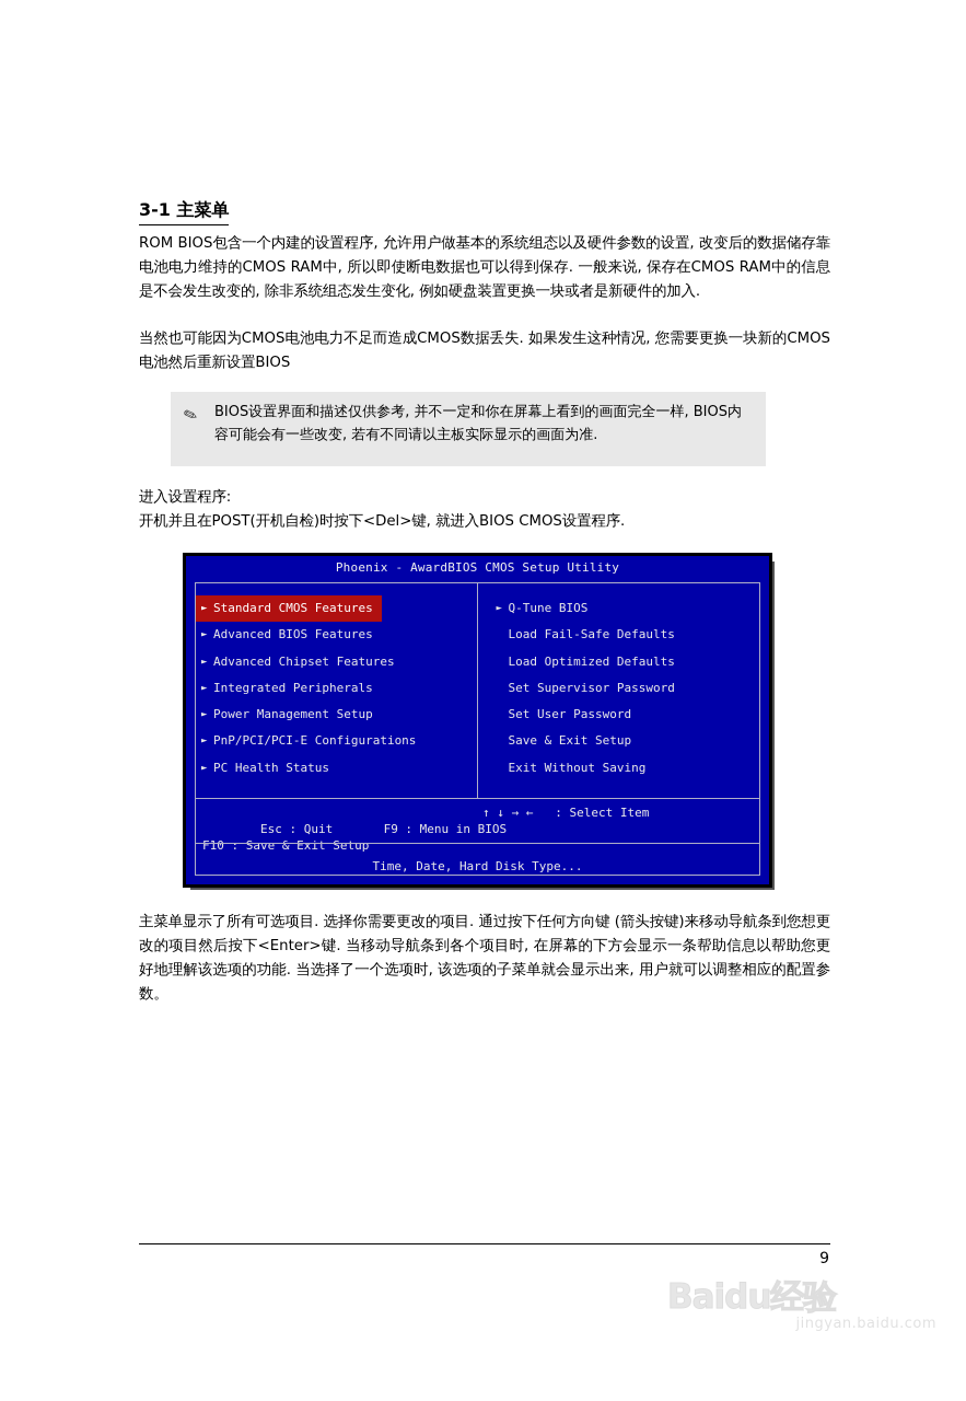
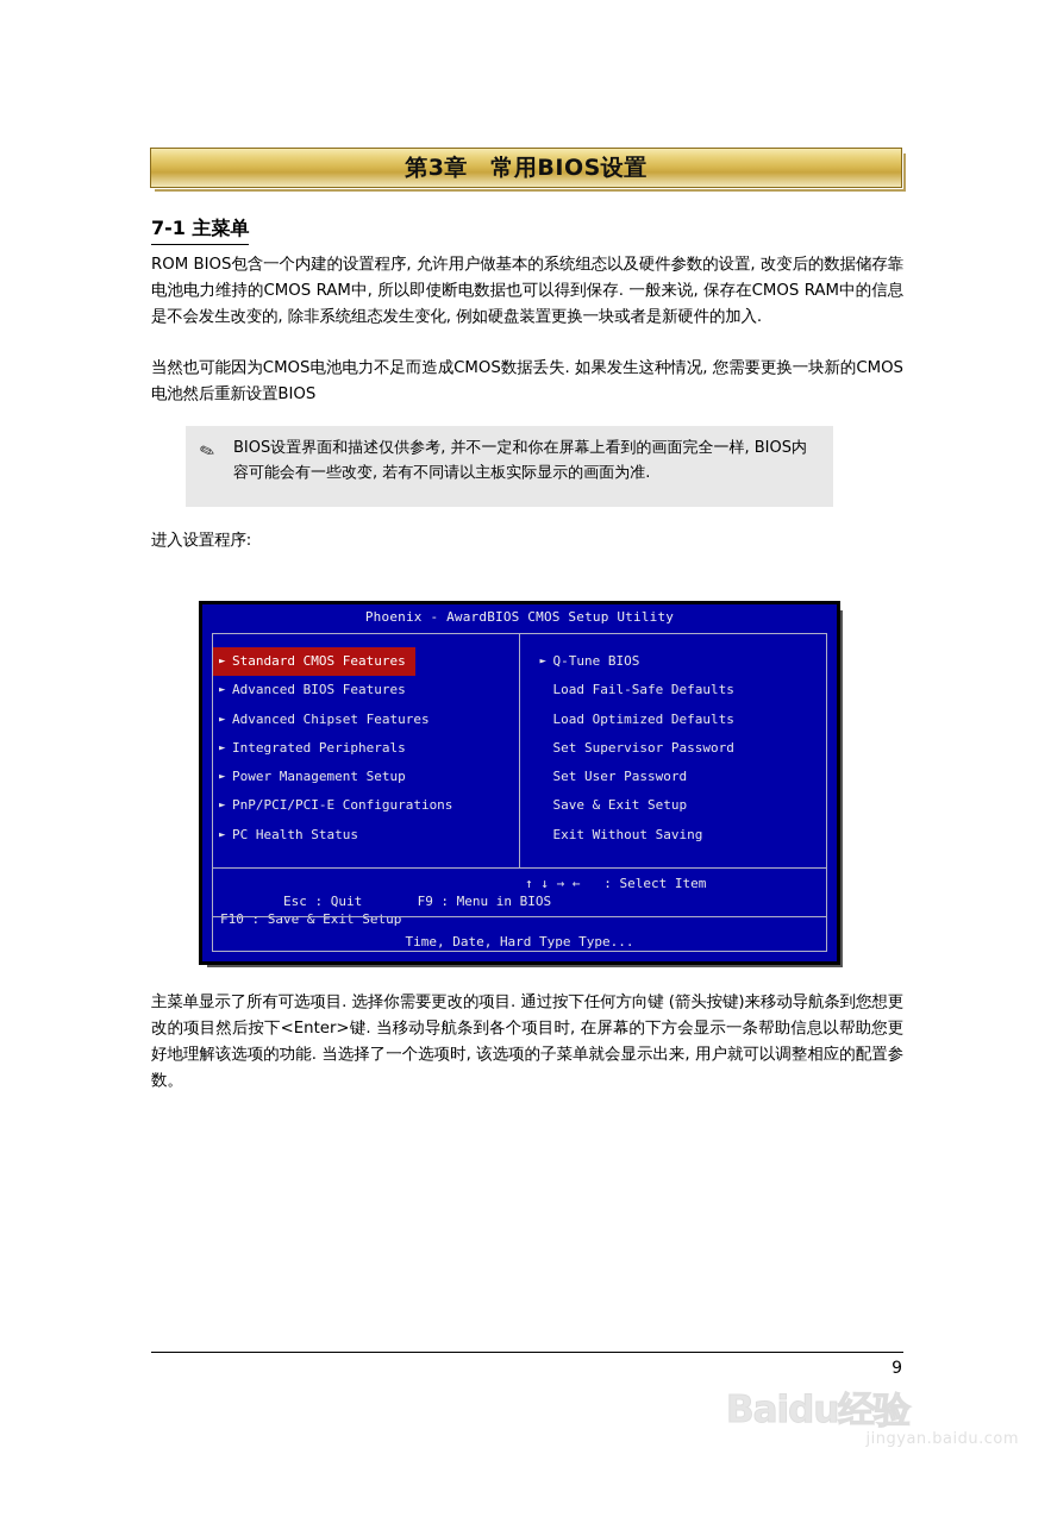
+ 第3章 常用BIOS设置
- 3-1 主菜单
+ 7-1 主菜单
  ROM BIOS包含一个内建的设置程序, 允许用户做基本的系统组态以及硬件参数的设置, 改变后的数据储存靠电池电力维持的CMOS RAM中, 所以即使断电数据也可以得到保存. 一般来说, 保存在CMOS RAM中的信息是不会发生改变的, 除非系统组态发生变化, 例如硬盘装置更换一块或者是新硬件的加入.
  当然也可能因为CMOS电池电力不足而造成CMOS数据丢失. 如果发生这种情况, 您需要更换一块新的CMOS电池然后重新设置BIOS
  BIOS设置界面和描述仅供参考, 并不一定和你在屏幕上看到的画面完全一样, BIOS内容可能会有一些改变, 若有不同请以主板实际显示的画面为准.
  进入设置程序:
- 开机并且在POST(开机自检)时按下<Del>键, 就进入BIOS CMOS设置程序.
  Phoenix - AwardBIOS CMOS Setup Utility
  ►
  Standard CMOS Features
  ►
  Advanced BIOS Features
  ►
  Advanced Chipset Features
  ►
  Integrated Peripherals
  ►
  Power Management Setup
  ►
  PnP/PCI/PCI-E Configurations
  ►
  PC Health Status
  ►
  Q-Tune BIOS
  Load Fail-Safe Defaults
  Load Optimized Defaults
  Set Supervisor Password
  Set User Password
  Save & Exit Setup
  Exit Without Saving
  Esc : Quit F9 : Menu in BIOS
  F10 : Save & Exit Setup
  ↑ ↓ → ← : Select Item
- Time, Date, Hard Disk Type...
+ Time, Date, Hard Type Type...
  主菜单显示了所有可选项目. 选择你需要更改的项目. 通过按下任何方向键 (箭头按键)来移动导航条到您想更改的项目然后按下<Enter>键. 当移动导航条到各个项目时, 在屏幕的下方会显示一条帮助信息以帮助您更好地理解该选项的功能. 当选择了一个选项时, 该选项的子菜单就会显示出来, 用户就可以调整相应的配置参数。
  9
  Baidu经验
  jingyan.baidu.com
